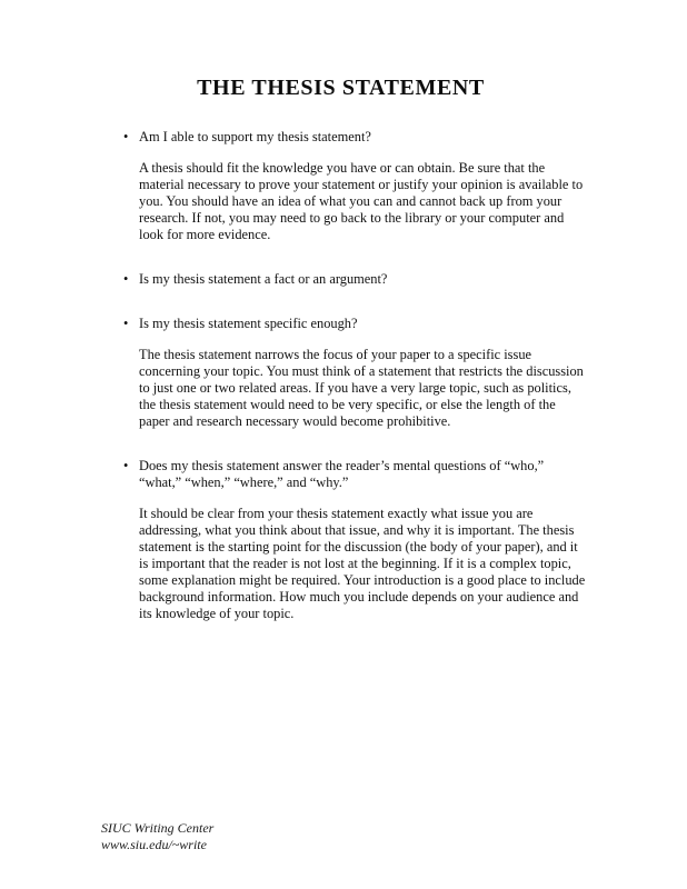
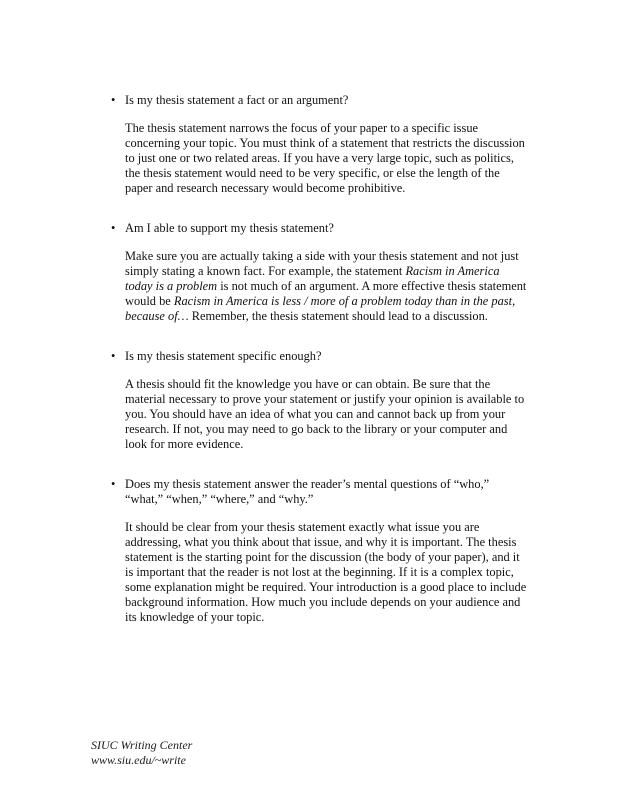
- THE THESIS STATEMENT
  •
- Am I able to support my thesis statement?
+ Is my thesis statement a fact or an argument?
- A thesis should fit the knowledge you have or can obtain. Be sure that the material necessary to prove your statement or justify your opinion is available to you. You should have an idea of what you can and cannot back up from your research. If not, you may need to go back to the library or your computer and look for more evidence.
+ The thesis statement narrows the focus of your paper to a specific issue concerning your topic. You must think of a statement that restricts the discussion to just one or two related areas. If you have a very large topic, such as politics, the thesis statement would need to be very specific, or else the length of the paper and research necessary would become prohibitive.
  •
- Is my thesis statement a fact or an argument?
+ Am I able to support my thesis statement?
+ Make sure you are actually taking a side with your thesis statement and not just simply stating a known fact. For example, the statement Racism in America today is a problem is not much of an argument. A more effective thesis statement would be Racism in America is less / more of a problem today than in the past, because of… Remember, the thesis statement should lead to a discussion.
  •
  Is my thesis statement specific enough?
- The thesis statement narrows the focus of your paper to a specific issue concerning your topic. You must think of a statement that restricts the discussion to just one or two related areas. If you have a very large topic, such as politics, the thesis statement would need to be very specific, or else the length of the paper and research necessary would become prohibitive.
+ A thesis should fit the knowledge you have or can obtain. Be sure that the material necessary to prove your statement or justify your opinion is available to you. You should have an idea of what you can and cannot back up from your research. If not, you may need to go back to the library or your computer and look for more evidence.
  •
  Does my thesis statement answer the reader’s mental questions of “who,” “what,” “when,” “where,” and “why.”
  It should be clear from your thesis statement exactly what issue you are addressing, what you think about that issue, and why it is important. The thesis statement is the starting point for the discussion (the body of your paper), and it is important that the reader is not lost at the beginning. If it is a complex topic, some explanation might be required. Your introduction is a good place to include background information. How much you include depends on your audience and its knowledge of your topic.
  SIUC Writing Center
  www.siu.edu/~write
